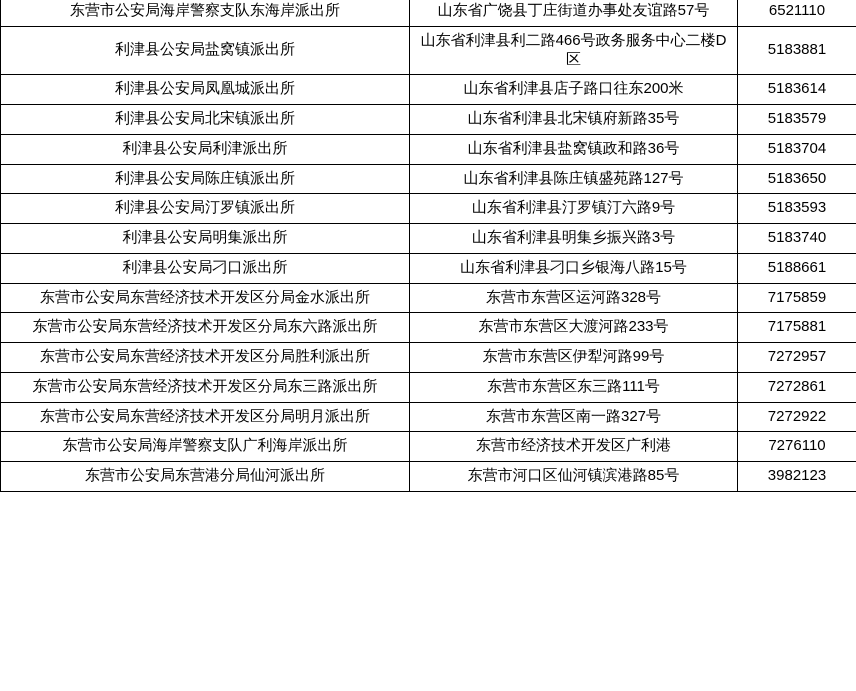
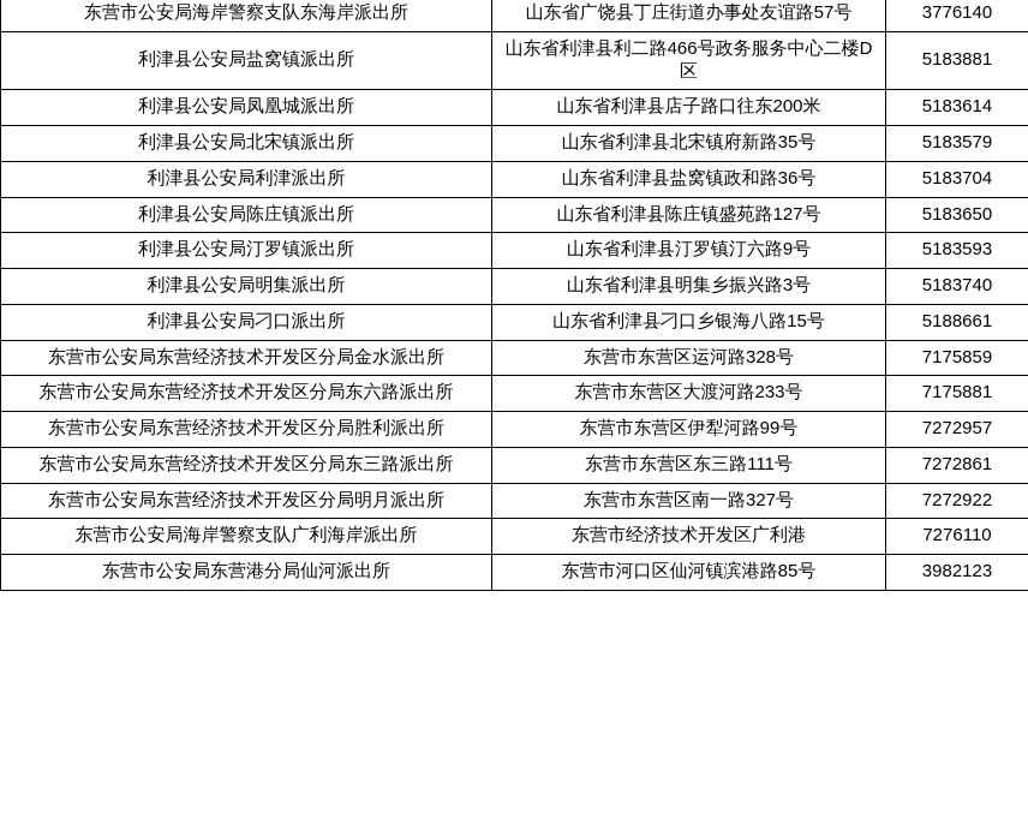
- 东营市公安局海岸警察支队东海岸派出所	山东省广饶县丁庄街道办事处友谊路57号	6521110
+ 东营市公安局海岸警察支队东海岸派出所	山东省广饶县丁庄街道办事处友谊路57号	3776140
  利津县公安局盐窝镇派出所	山东省利津县利二路466号政务服务中心二楼D区	5183881
  利津县公安局凤凰城派出所	山东省利津县店子路口往东200米	5183614
  利津县公安局北宋镇派出所	山东省利津县北宋镇府新路35号	5183579
  利津县公安局利津派出所	山东省利津县盐窝镇政和路36号	5183704
  利津县公安局陈庄镇派出所	山东省利津县陈庄镇盛苑路127号	5183650
  利津县公安局汀罗镇派出所	山东省利津县汀罗镇汀六路9号	5183593
  利津县公安局明集派出所	山东省利津县明集乡振兴路3号	5183740
  利津县公安局刁口派出所	山东省利津县刁口乡银海八路15号	5188661
  东营市公安局东营经济技术开发区分局金水派出所	东营市东营区运河路328号	7175859
  东营市公安局东营经济技术开发区分局东六路派出所	东营市东营区大渡河路233号	7175881
  东营市公安局东营经济技术开发区分局胜利派出所	东营市东营区伊犁河路99号	7272957
  东营市公安局东营经济技术开发区分局东三路派出所	东营市东营区东三路111号	7272861
  东营市公安局东营经济技术开发区分局明月派出所	东营市东营区南一路327号	7272922
  东营市公安局海岸警察支队广利海岸派出所	东营市经济技术开发区广利港	7276110
  东营市公安局东营港分局仙河派出所	东营市河口区仙河镇滨港路85号	3982123
